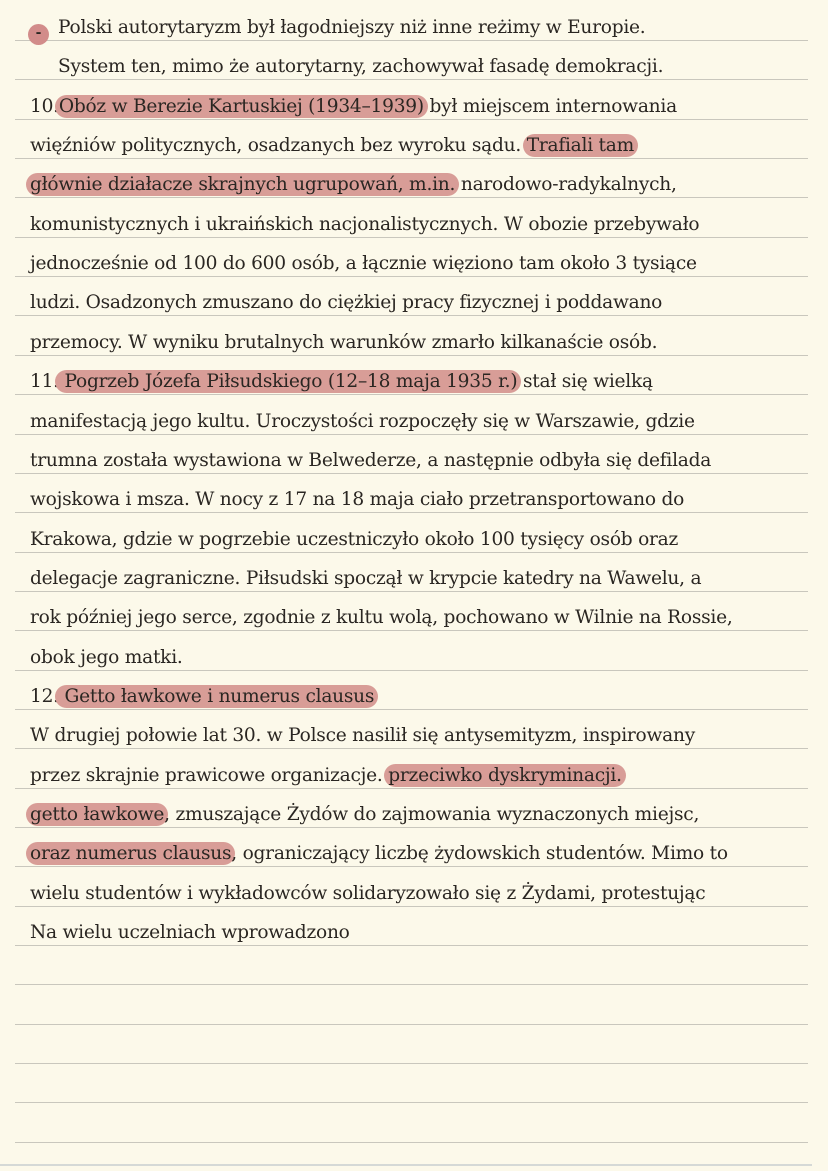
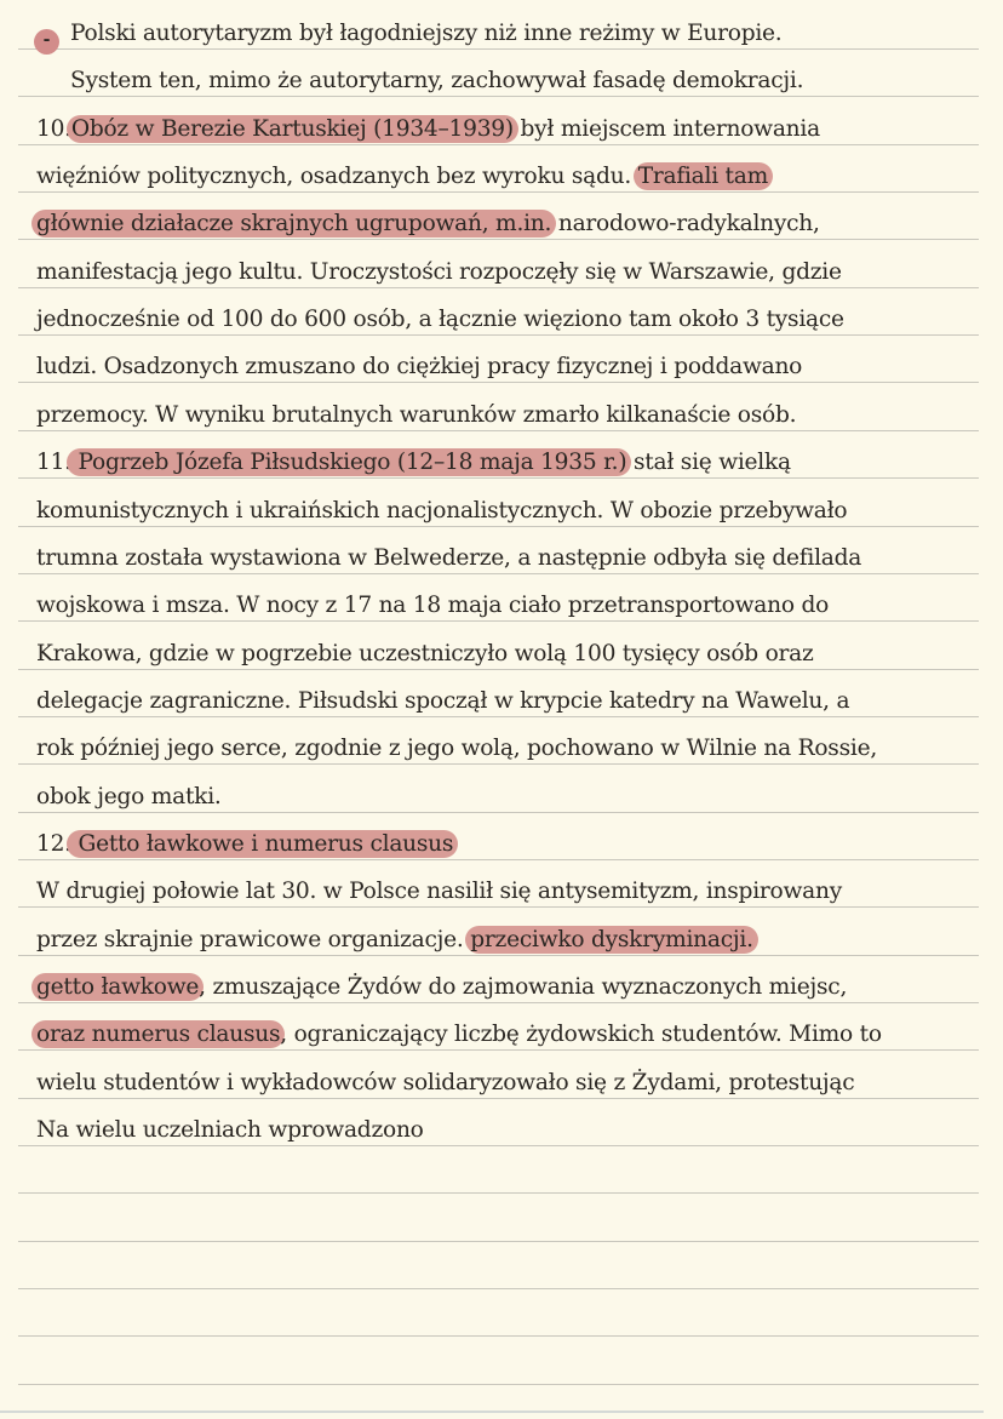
  -
  Polski autorytaryzm był łagodniejszy niż inne reżimy w Europie.
  System ten, mimo że autorytarny, zachowywał fasadę demokracji.
  10 Obóz w Berezie Kartuskiej (1934–1939) był miejscem internowania
  więźniów politycznych, osadzanych bez wyroku sądu. Trafiali tam
  głównie działacze skrajnych ugrupowań, m.in. narodowo-radykalnych,
- komunistycznych i ukraińskich nacjonalistycznych. W obozie przebywało
+ manifestacją jego kultu. Uroczystości rozpoczęły się w Warszawie, gdzie
  jednocześnie od 100 do 600 osób, a łącznie więziono tam około 3 tysiące
  ludzi. Osadzonych zmuszano do ciężkiej pracy fizycznej i poddawano
  przemocy. W wyniku brutalnych warunków zmarło kilkanaście osób.
  11 Pogrzeb Józefa Piłsudskiego (12–18 maja 1935 r.) stał się wielką
- manifestacją jego kultu. Uroczystości rozpoczęły się w Warszawie, gdzie
+ komunistycznych i ukraińskich nacjonalistycznych. W obozie przebywało
  trumna została wystawiona w Belwederze, a następnie odbyła się defilada
  wojskowa i msza. W nocy z 17 na 18 maja ciało przetransportowano do
- Krakowa, gdzie w pogrzebie uczestniczyło około 100 tysięcy osób oraz
+ Krakowa, gdzie w pogrzebie uczestniczyło wolą 100 tysięcy osób oraz
  delegacje zagraniczne. Piłsudski spoczął w krypcie katedry na Wawelu, a
- rok później jego serce, zgodnie z kultu wolą, pochowano w Wilnie na Rossie,
+ rok później jego serce, zgodnie z jego wolą, pochowano w Wilnie na Rossie,
  obok jego matki.
  12 Getto ławkowe i numerus clausus
  W drugiej połowie lat 30. w Polsce nasilił się antysemityzm, inspirowany
  przez skrajnie prawicowe organizacje. przeciwko dyskryminacji.
  getto ławkowe, zmuszające Żydów do zajmowania wyznaczonych miejsc,
  oraz numerus clausus, ograniczający liczbę żydowskich studentów. Mimo to
  wielu studentów i wykładowców solidaryzowało się z Żydami, protestując
  Na wielu uczelniach wprowadzono
